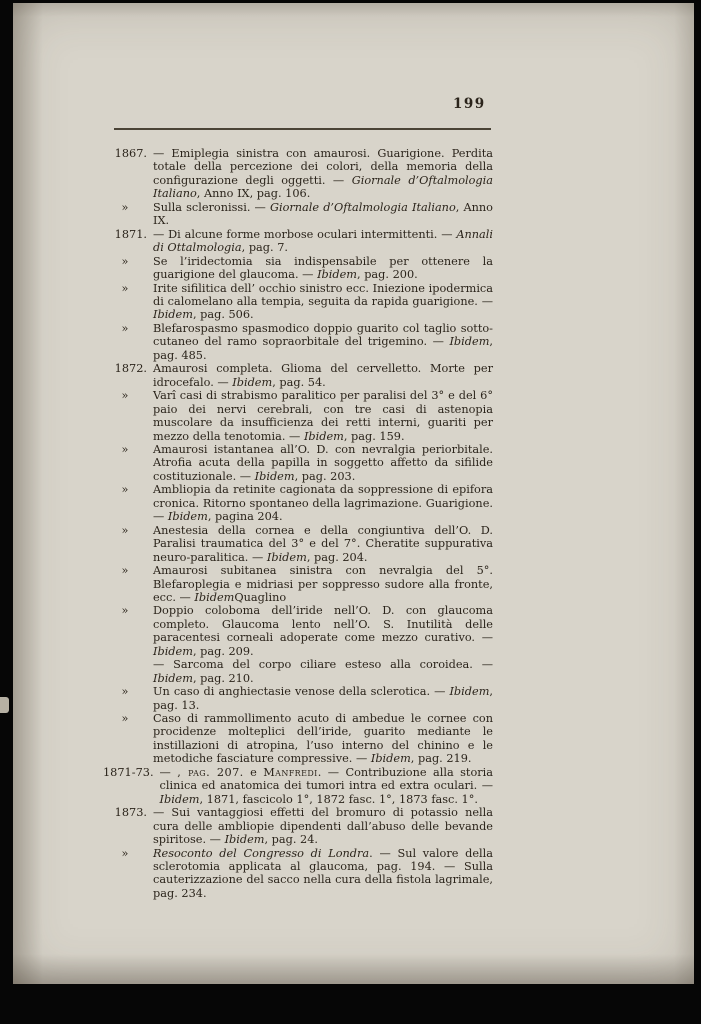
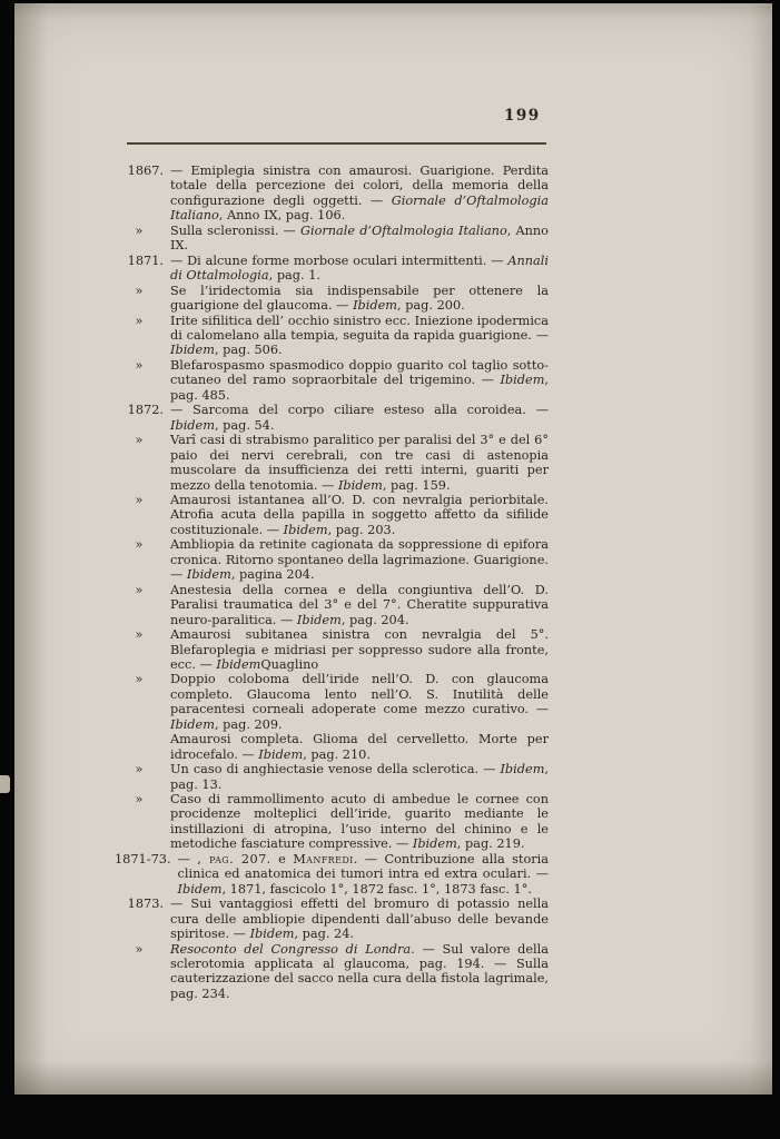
  199
  1867.
  — Emiplegia sinistra con amaurosi. Guarigione. Perdita totale della percezione dei colori, della memoria della configurazione degli oggetti. — Giornale d’Oftalmologia Italiano, Anno IX, pag. 106.
  »
  Sulla scleronissi. — Giornale d’Oftalmologia Italiano, Anno IX.
  1871.
- — Di alcune forme morbose oculari intermittenti. — Annali di Ottalmologia, pag. 7.
+ — Di alcune forme morbose oculari intermittenti. — Annali di Ottalmologia, pag. 1.
  »
  Se l’iridectomia sia indispensabile per ottenere la guarigione del glaucoma. — Ibidem, pag. 200.
  »
  Irite sifilitica dell’ occhio sinistro ecc. Iniezione ipodermica di calomelano alla tempia, seguita da rapida guarigione. — Ibidem, pag. 506.
  »
  Blefarospasmo spasmodico doppio guarito col taglio sotto-cutaneo del ramo sopraorbitale del trigemino. — Ibidem, pag. 485.
  1872.
- Amaurosi completa. Glioma del cervelletto. Morte per idrocefalo. — Ibidem, pag. 54.
+ — Sarcoma del corpo ciliare esteso alla coroidea. — Ibidem, pag. 54.
  »
  Varî casi di strabismo paralitico per paralisi del 3° e del 6° paio dei nervi cerebrali, con tre casi di astenopia muscolare da insufficienza dei retti interni, guariti per mezzo della tenotomia. — Ibidem, pag. 159.
  »
  Amaurosi istantanea all’O. D. con nevralgia periorbitale. Atrofia acuta della papilla in soggetto affetto da sifilide costituzionale. — Ibidem, pag. 203.
  »
  Ambliopia da retinite cagionata da soppressione di epifora cronica. Ritorno spontaneo della lagrimazione. Guarigione. — Ibidem, pagina 204.
  »
  Anestesia della cornea e della congiuntiva dell’O. D. Paralisi traumatica del 3° e del 7°. Cheratite suppurativa neuro-paralitica. — Ibidem, pag. 204.
  »
  Amaurosi subitanea sinistra con nevralgia del 5°. Blefaroplegia e midriasi per soppresso sudore alla fronte, ecc. — IbidemQuaglino
  »
  Doppio coloboma dell’iride nell’O. D. con glaucoma completo. Glaucoma lento nell’O. S. Inutilità delle paracentesi corneali adoperate come mezzo curativo. — Ibidem, pag. 209.
- — Sarcoma del corpo ciliare esteso alla coroidea. — Ibidem, pag. 210.
+ Amaurosi completa. Glioma del cervelletto. Morte per idrocefalo. — Ibidem, pag. 210.
  »
  Un caso di anghiectasie venose della sclerotica. — Ibidem, pag. 13.
  »
  Caso di rammollimento acuto di ambedue le cornee con procidenze molteplici dell’iride, guarito mediante le instillazioni di atropina, l’uso interno del chinino e le metodiche fasciature compressive. — Ibidem, pag. 219.
  1871-73.
  — , pag. 207. e Manfredi. — Contribuzione alla storia clinica ed anatomica dei tumori intra ed extra oculari. — Ibidem, 1871, fascicolo 1°, 1872 fasc. 1°, 1873 fasc. 1°.
  1873.
  — Sui vantaggiosi effetti del bromuro di potassio nella cura delle ambliopie dipendenti dall’abuso delle bevande spiritose. — Ibidem, pag. 24.
  »
  Resoconto del Congresso di Londra. — Sul valore della sclerotomia applicata al glaucoma, pag. 194. — Sulla cauterizzazione del sacco nella cura della fistola lagrimale, pag. 234.
